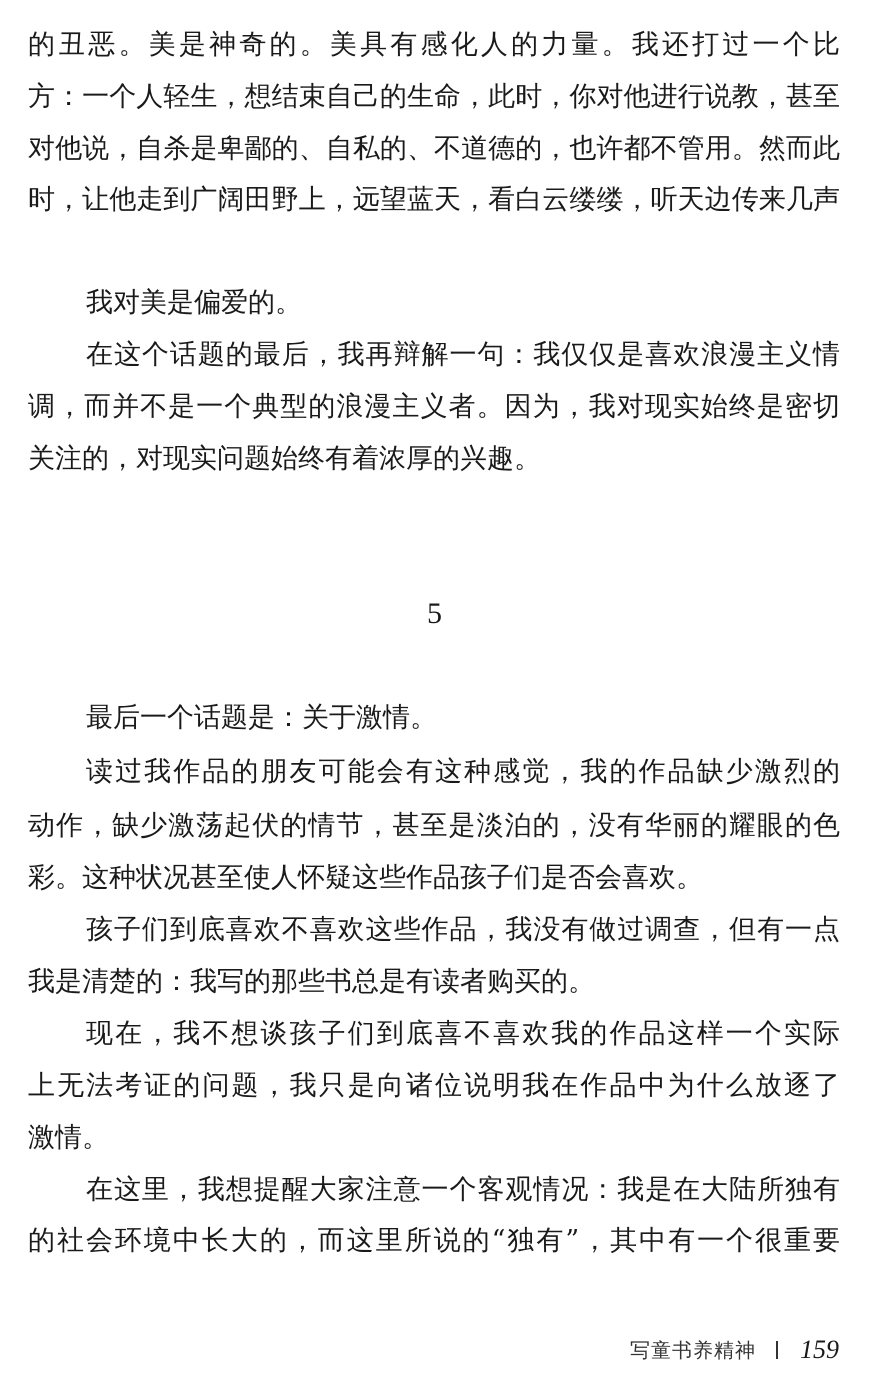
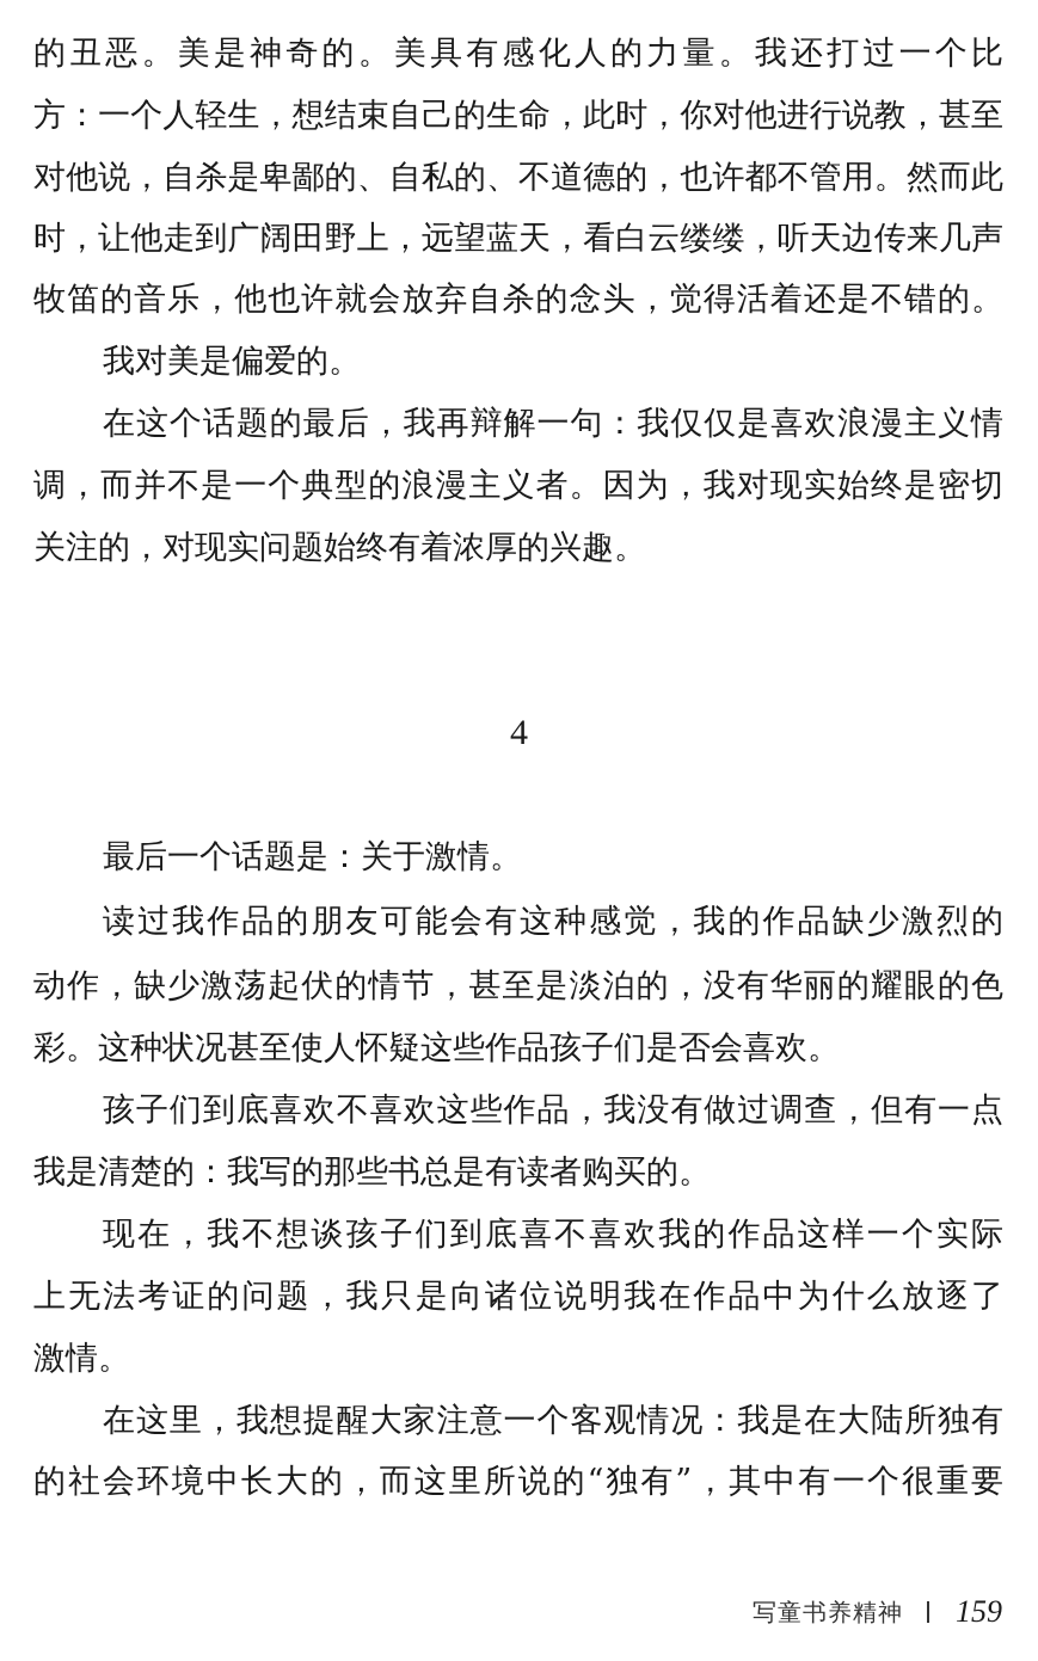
  的丑恶。美是神奇的。美具有感化人的力量。我还打过一个比
  方：一个人轻生，想结束自己的生命，此时，你对他进行说教，甚至
  对他说，自杀是卑鄙的、自私的、不道德的，也许都不管用。然而此
  时，让他走到广阔田野上，远望蓝天，看白云缕缕，听天边传来几声
+ 牧笛的音乐，他也许就会放弃自杀的念头，觉得活着还是不错的。
  我对美是偏爱的。
  在这个话题的最后，我再辩解一句：我仅仅是喜欢浪漫主义情
  调，而并不是一个典型的浪漫主义者。因为，我对现实始终是密切
  关注的，对现实问题始终有着浓厚的兴趣。
- 5
+ 4
  最后一个话题是：关于激情。
  读过我作品的朋友可能会有这种感觉，我的作品缺少激烈的
  动作，缺少激荡起伏的情节，甚至是淡泊的，没有华丽的耀眼的色
  彩。这种状况甚至使人怀疑这些作品孩子们是否会喜欢。
  孩子们到底喜欢不喜欢这些作品，我没有做过调查，但有一点
  我是清楚的：我写的那些书总是有读者购买的。
  现在，我不想谈孩子们到底喜不喜欢我的作品这样一个实际
  上无法考证的问题，我只是向诸位说明我在作品中为什么放逐了
  激情。
  在这里，我想提醒大家注意一个客观情况：我是在大陆所独有
  的社会环境中长大的，而这里所说的“独有”，其中有一个很重要
  写童书养精神
  159
